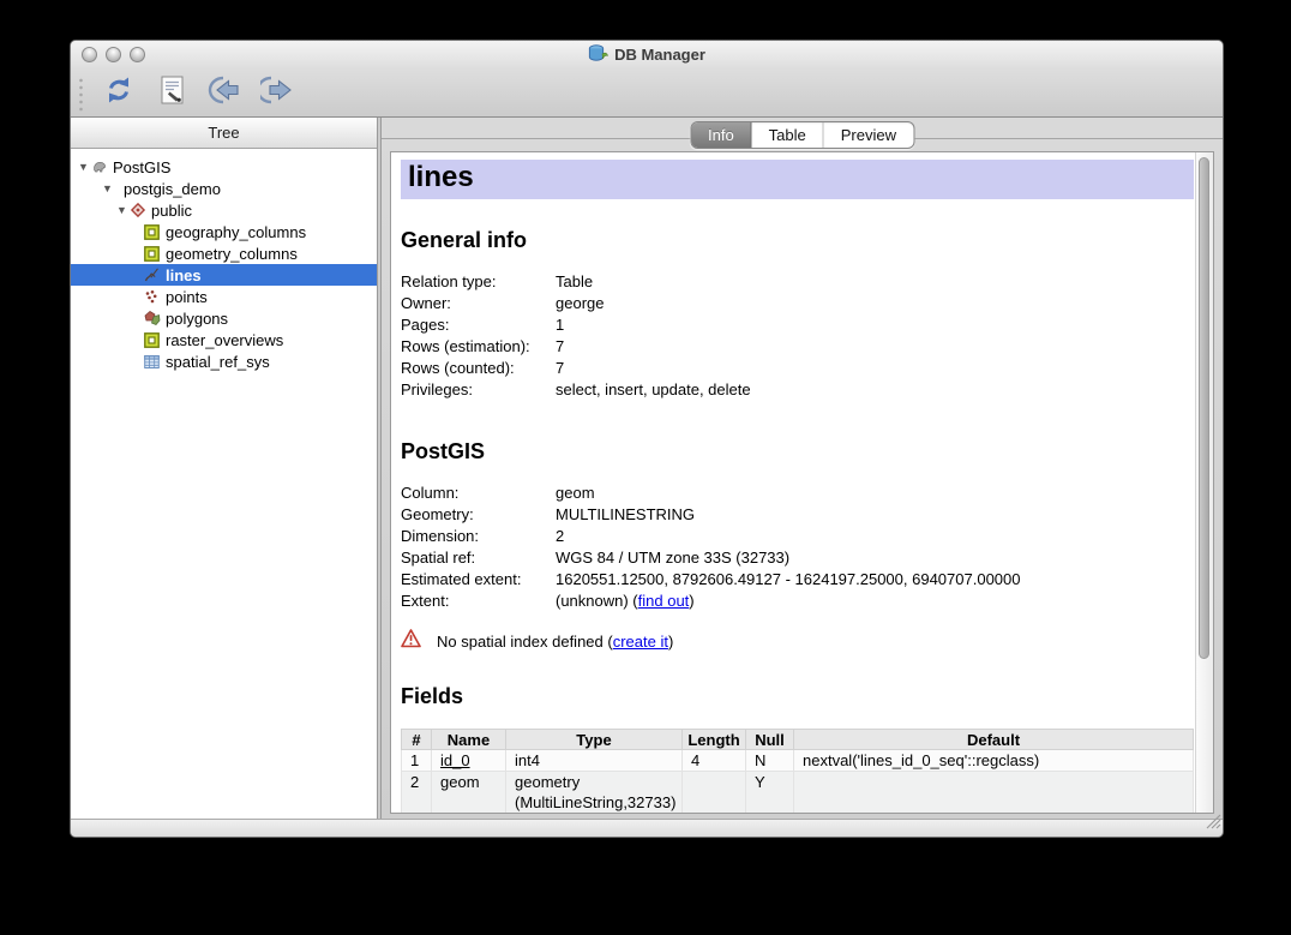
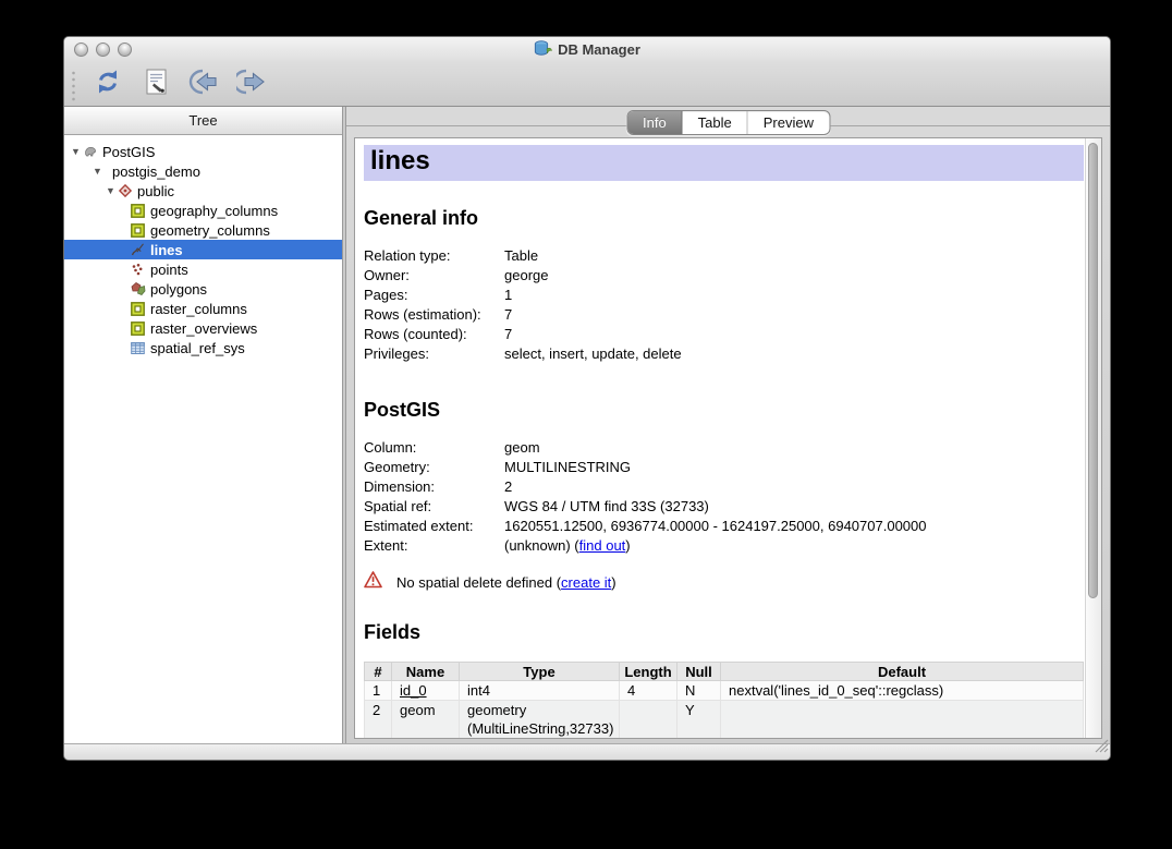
  DB Manager
  Tree
  ▼
  PostGIS
  ▼
  postgis_demo
  ▼
  public
  geography_columns
  geometry_columns
  lines
  points
  polygons
+ raster_columns
  raster_overviews
  spatial_ref_sys
  Info
  Table
  Preview
  lines
  General info
  Relation type:
  Table
  Owner:
  george
  Pages:
  1
  Rows (estimation):
  7
  Rows (counted):
  7
  Privileges:
  select, insert, update, delete
  PostGIS
  Column:
  geom
  Geometry:
  MULTILINESTRING
  Dimension:
  2
  Spatial ref:
- WGS 84 / UTM zone 33S (32733)
+ WGS 84 / UTM find 33S (32733)
  Estimated extent:
- 1620551.12500, 8792606.49127 - 1624197.25000, 6940707.00000
+ 1620551.12500, 6936774.00000 - 1624197.25000, 6940707.00000
  Extent:
  (unknown) (find out)
- No spatial index defined (create it)
+ No spatial delete defined (create it)
  Fields
  #	Name	Type	Length	Null	Default
  1	id_0	int4	4	N	nextval('lines_id_0_seq'::regclass)
  2	geom	geometry (MultiLineString,32733)		Y
